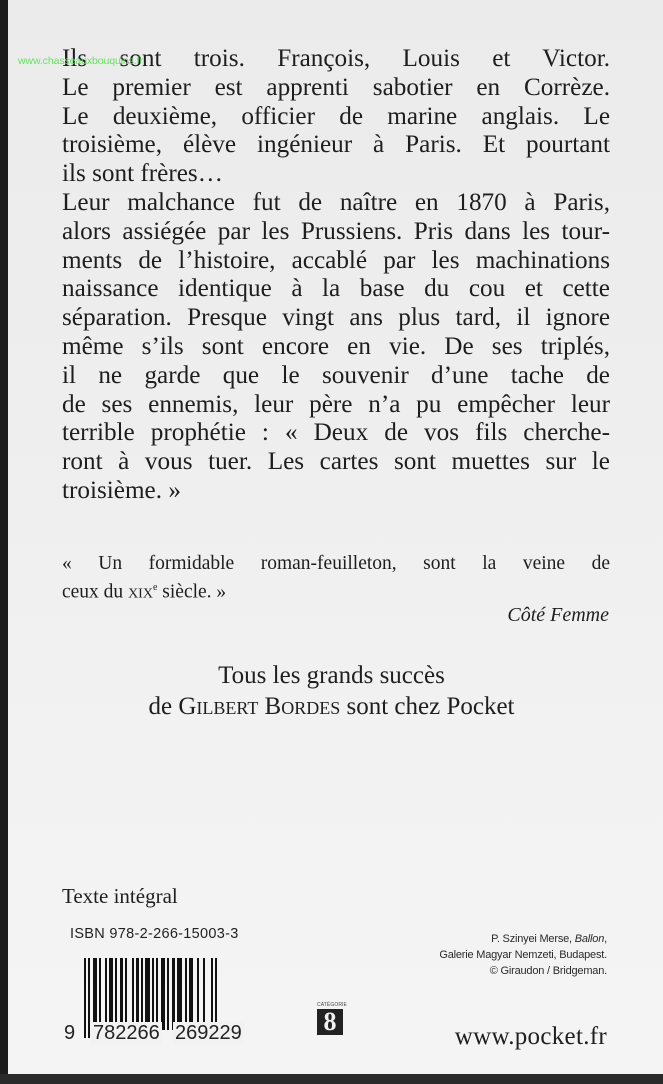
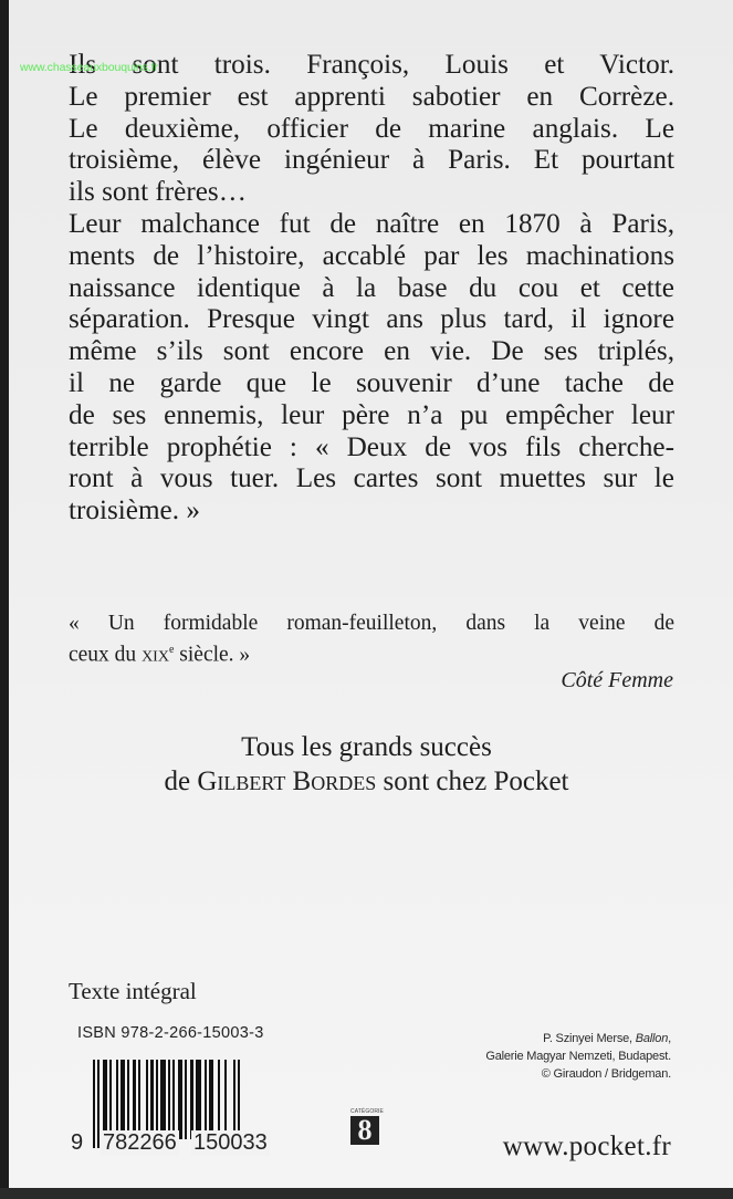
  www.chasseauxbouquins.fr
  Ils sont trois. François, Louis et Victor.
  Le premier est apprenti sabotier en Corrèze.
  Le deuxième, officier de marine anglais. Le
  troisième, élève ingénieur à Paris. Et pourtant
  ils sont frères…
  Leur malchance fut de naître en 1870 à Paris,
- alors assiégée par les Prussiens. Pris dans les tour-
  ments de l’histoire, accablé par les machinations
  naissance identique à la base du cou et cette
  séparation. Presque vingt ans plus tard, il ignore
  même s’ils sont encore en vie. De ses triplés,
  il ne garde que le souvenir d’une tache de
  de ses ennemis, leur père n’a pu empêcher leur
  terrible prophétie : « Deux de vos fils cherche-
  ront à vous tuer. Les cartes sont muettes sur le
  troisième. »
- « Un formidable roman-feuilleton, sont la veine de
+ « Un formidable roman-feuilleton, dans la veine de
  ceux du xixe siècle. »
  Côté Femme
  Tous les grands succès
  de Gilbert Bordes sont chez Pocket
  Texte intégral
  ISBN 978-2-266-15003-3
  9
  782266
- 269229
+ 150033
  8
  P. Szinyei Merse, Ballon,
  Galerie Magyar Nemzeti, Budapest.
  © Giraudon / Bridgeman.
  www.pocket.fr
